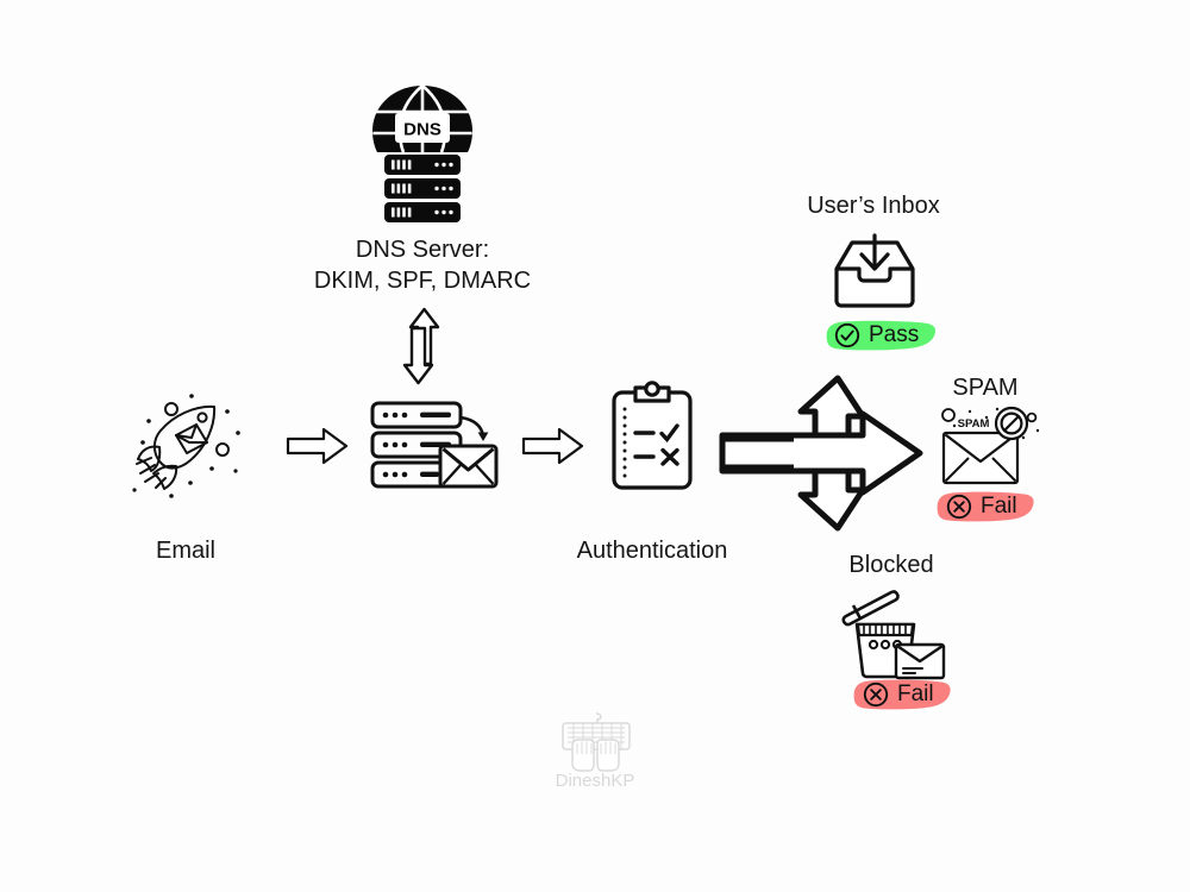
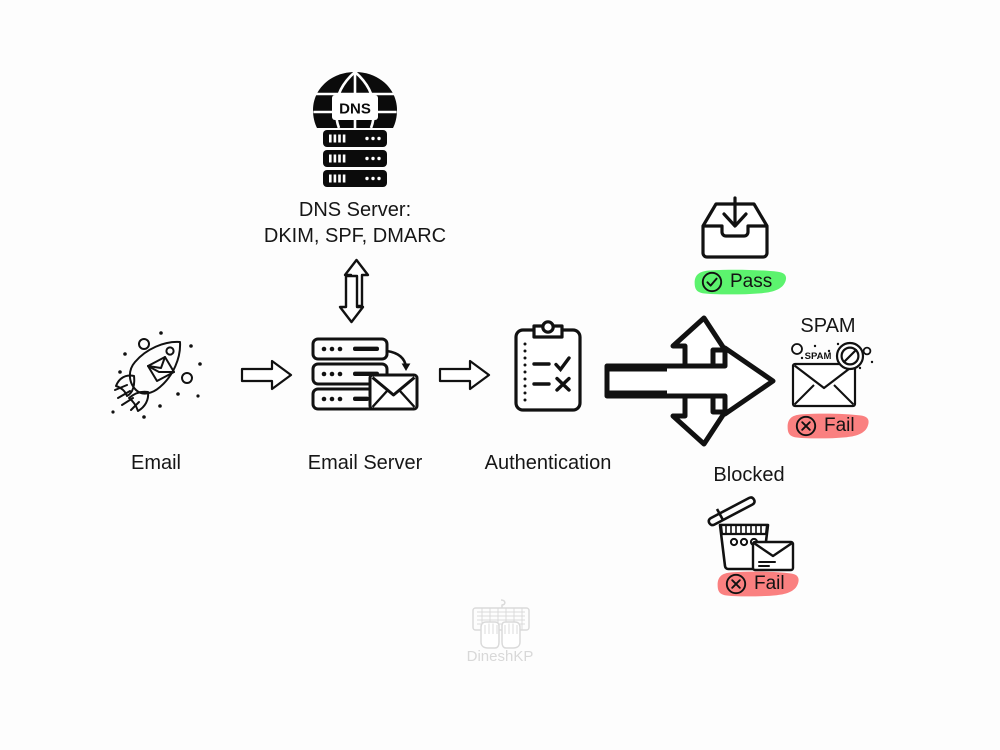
  DNS
  DNS Server:
  DKIM, SPF, DMARC
  Email
+ Email Server
  Authentication
- User’s Inbox
  Pass
  SPAM
  SPAM
  Fail
  Blocked
  Fail
  DineshKP
